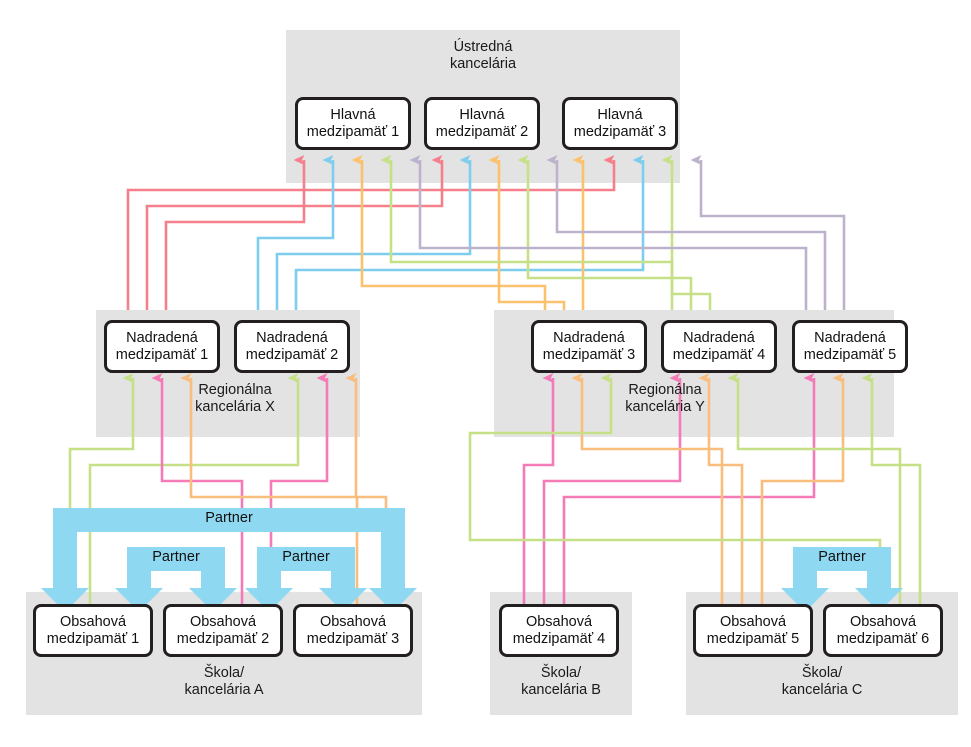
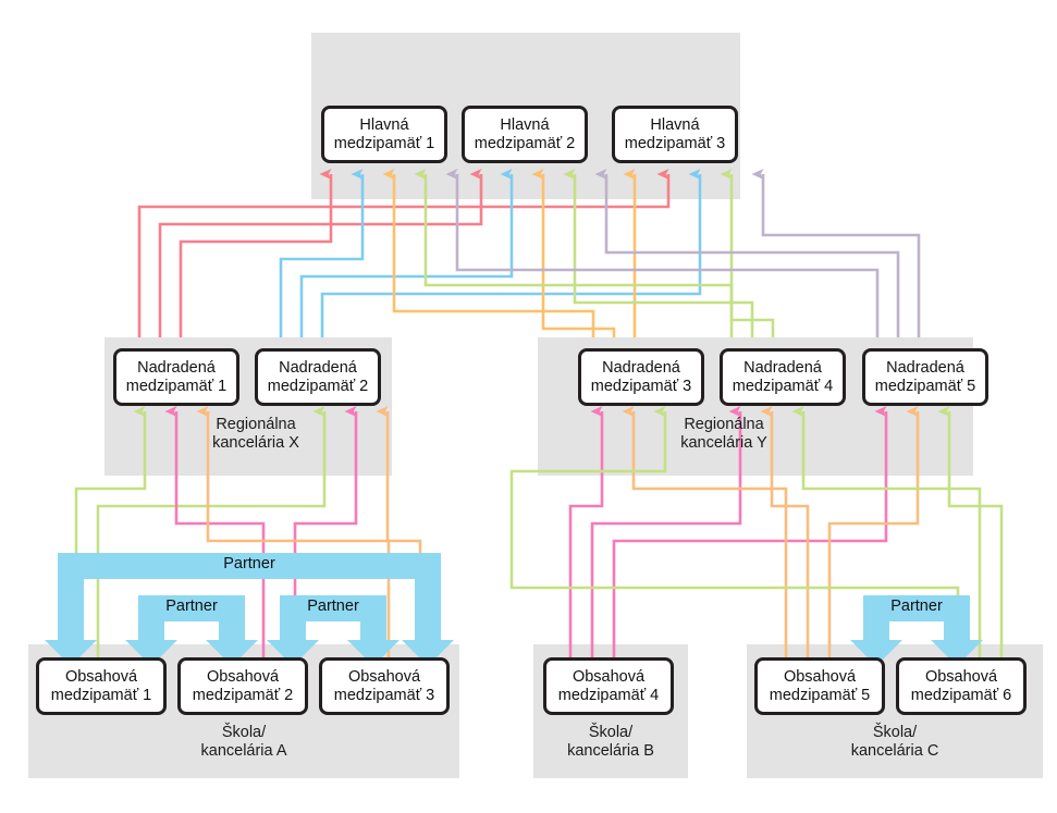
  Partner
  Partner
  Partner
  Partner
- Ústredná
- kancelária
  Regionálna
  kancelária X
  Regionálna
  kancelária Y
  Škola/
  kancelária A
  Škola/
  kancelária B
  Škola/
  kancelária C
  Hlavná
  medzipamäť 1
  Hlavná
  medzipamäť 2
  Hlavná
  medzipamäť 3
  Nadradená
  medzipamäť 1
  Nadradená
  medzipamäť 2
  Nadradená
  medzipamäť 3
  Nadradená
  medzipamäť 4
  Nadradená
  medzipamäť 5
  Obsahová
  medzipamäť 1
  Obsahová
  medzipamäť 2
  Obsahová
  medzipamäť 3
  Obsahová
  medzipamäť 4
  Obsahová
  medzipamäť 5
  Obsahová
  medzipamäť 6
